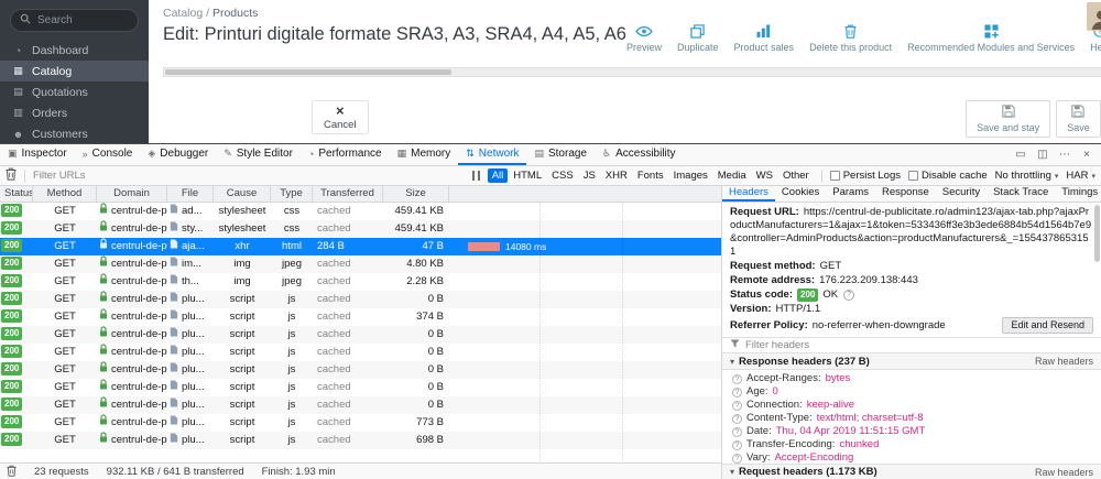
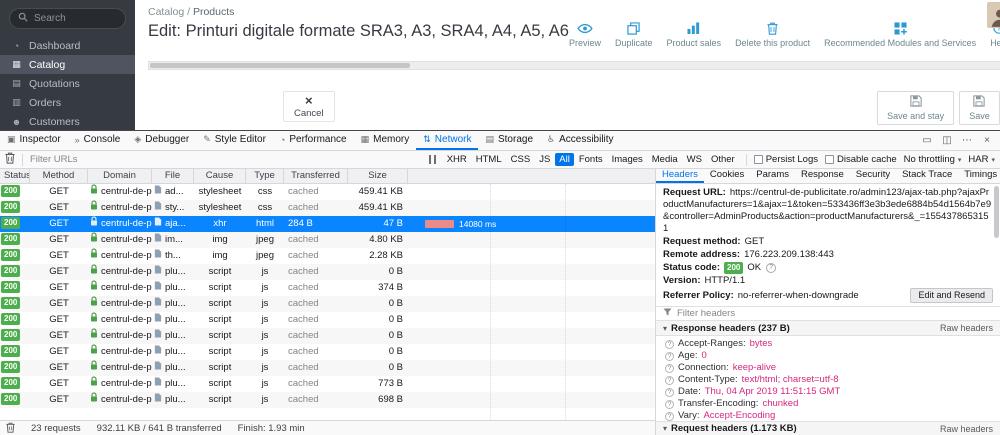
  Search
  ◔
  Dashboard
  ▦
  Catalog
  ▤
  Quotations
  ▥
  Orders
  ☻
  Customers
  Catalog / Products
  Edit: Printuri digitale formate SRA3, A3, SRA4, A4, A5, A6
  Preview
  Duplicate
  Product sales
  Delete this product
  Recommended Modules and Services
  ?
  ×
  Cancel
  Save and stay
  Save
  ▣
  Inspector
  »
  Console
  ◈
  Debugger
  ✎
  Style Editor
  ◔
  Performance
  ▦
  Memory
  ⇅
  Network
  ▤
  Storage
  ♿
  Accessibility
  ▭
  ◫
  ⋯
  ×
  Filter URLs
- All
+ XHR
  HTML
  CSS
  JS
- XHR
+ All
  Fonts
  Images
  Media
  WS
  Other
  Persist Logs
  Disable cache
  No throttling
  HAR
  Status
  Method
  Domain
  File
  Cause
  Type
  Transferred
  Size
  200
  GET
  centrul-de-p
  ad...
  stylesheet
  css
  cached
  459.41 KB
  200
  GET
  centrul-de-p
  sty...
  stylesheet
  css
  cached
  459.41 KB
  200
  GET
  centrul-de-p
  aja...
  xhr
  html
  284 B
  47 B
  14080 ms
  200
  GET
  centrul-de-p
  im...
  img
  jpeg
  cached
  4.80 KB
  200
  GET
  centrul-de-p
  th...
  img
  jpeg
  cached
  2.28 KB
  200
  GET
  centrul-de-p
  plu...
  script
  js
  cached
  0 B
  200
  GET
  centrul-de-p
  plu...
  script
  js
  cached
  374 B
  200
  GET
  centrul-de-p
  plu...
  script
  js
  cached
  0 B
  200
  GET
  centrul-de-p
  plu...
  script
  js
  cached
  0 B
  200
  GET
  centrul-de-p
  plu...
  script
  js
  cached
  0 B
  200
  GET
  centrul-de-p
  plu...
  script
  js
  cached
  0 B
  200
  GET
  centrul-de-p
  plu...
  script
  js
  cached
  0 B
  200
  GET
  centrul-de-p
  plu...
  script
  js
  cached
  773 B
  200
  GET
  centrul-de-p
  plu...
  script
  js
  cached
  698 B
  23 requests
  932.11 KB / 641 B transferred
  Finish: 1.93 min
  Headers
  Cookies
  Params
  Response
  Security
  Stack Trace
  Timings
  Request URL: https://centrul-de-publicitate.ro/admin123/ajax-tab.php?ajaxProductManufacturers=1&ajax=1&token=533436ff3e3b3ede6884b54d1564b7e9&controller=AdminProducts&action=productManufacturers&_=1554378653151
  Request method: GET
  Remote address: 176.223.209.138:443
  Status code:
  200
  OK
  Version: HTTP/1.1
  Referrer Policy:
  no-referrer-when-downgrade
  Edit and Resend
  Filter headers
  ▾
  Response headers (237 B)
  Raw headers
  Accept-Ranges:
  bytes
  Age:
  0
  Connection:
  keep-alive
  Content-Type:
  text/html; charset=utf-8
  Date:
  Thu, 04 Apr 2019 11:51:15 GMT
  Transfer-Encoding:
  chunked
  Vary:
  Accept-Encoding
  ▾
  Request headers (1.173 KB)
  Raw headers
